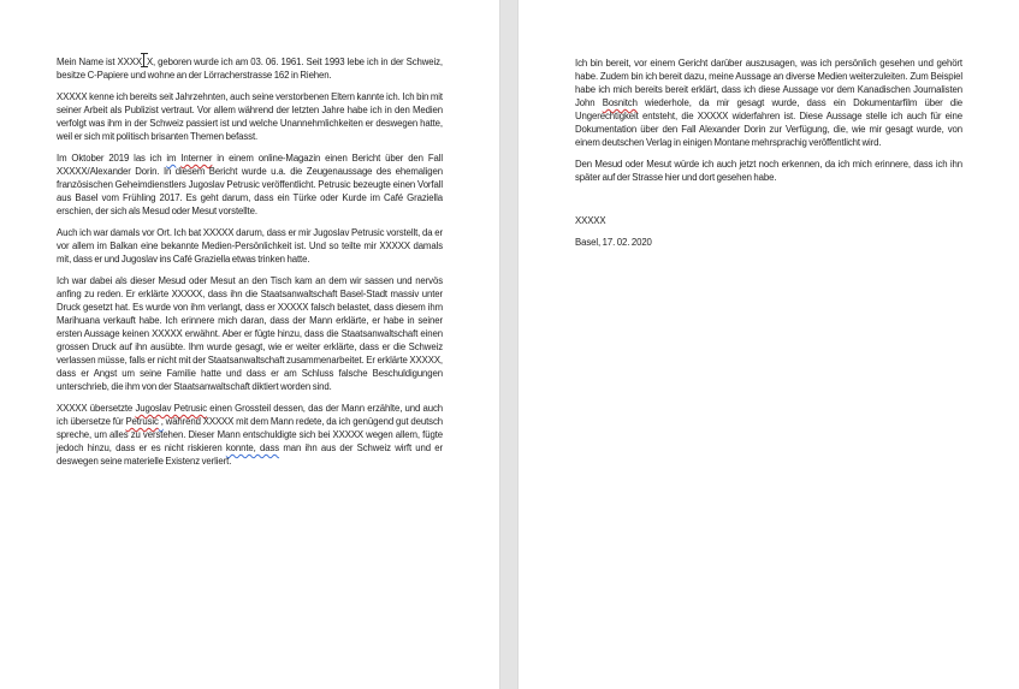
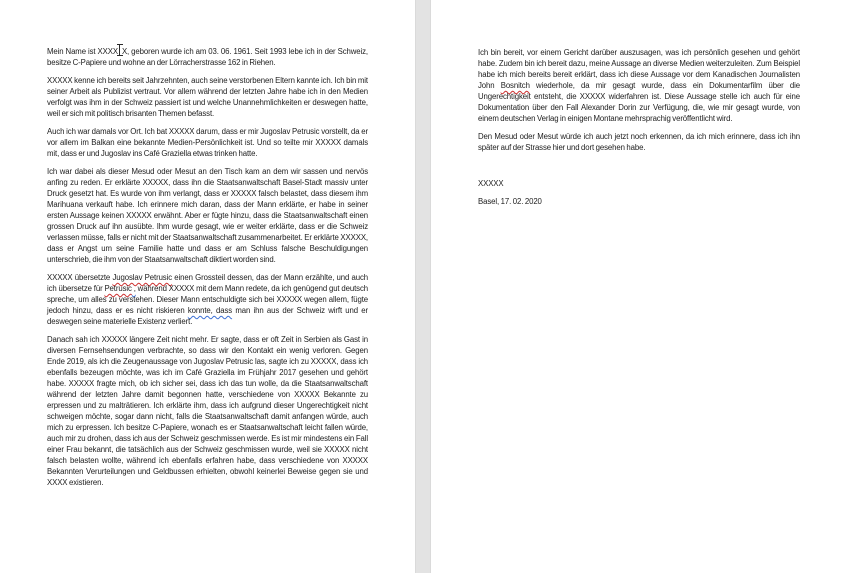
  Mein Name ist XXXX X, geboren wurde ich am 03. 06. 1961. Seit 1993 lebe ich in der Schweiz, besitze C-Papiere und wohne an der Lörracherstrasse 162 in Riehen.
  XXXXX kenne ich bereits seit Jahrzehnten, auch seine verstorbenen Eltern kannte ich. Ich bin mit seiner Arbeit als Publizist vertraut. Vor allem während der letzten Jahre habe ich in den Medien verfolgt was ihm in der Schweiz passiert ist und welche Unannehmlichkeiten er deswegen hatte, weil er sich mit politisch brisanten Themen befasst.
- Im Oktober 2019 las ich im Interner in einem online-Magazin einen Bericht über den Fall XXXXX/Alexander Dorin. In diesem Bericht wurde u.a. die Zeugenaussage des ehemaligen französischen Geheimdienstlers Jugoslav Petrusic veröffentlicht. Petrusic bezeugte einen Vorfall aus Basel vom Frühling 2017. Es geht darum, dass ein Türke oder Kurde im Café Graziella erschien, der sich als Mesud oder Mesut vorstellte.
  Auch ich war damals vor Ort. Ich bat XXXXX darum, dass er mir Jugoslav Petrusic vorstellt, da er vor allem im Balkan eine bekannte Medien-Persönlichkeit ist. Und so teilte mir XXXXX damals mit, dass er und Jugoslav ins Café Graziella etwas trinken hatte.
  Ich war dabei als dieser Mesud oder Mesut an den Tisch kam an dem wir sassen und nervös anfing zu reden. Er erklärte XXXXX, dass ihn die Staatsanwaltschaft Basel-Stadt massiv unter Druck gesetzt hat. Es wurde von ihm verlangt, dass er XXXXX falsch belastet, dass diesem ihm Marihuana verkauft habe. Ich erinnere mich daran, dass der Mann erklärte, er habe in seiner ersten Aussage keinen XXXXX erwähnt. Aber er fügte hinzu, dass die Staatsanwaltschaft einen grossen Druck auf ihn ausübte. Ihm wurde gesagt, wie er weiter erklärte, dass er die Schweiz verlassen müsse, falls er nicht mit der Staatsanwaltschaft zusammenarbeitet. Er erklärte XXXXX, dass er Angst um seine Familie hatte und dass er am Schluss falsche Beschuldigungen unterschrieb, die ihm von der Staatsanwaltschaft diktiert worden sind.
  XXXXX übersetzte Jugoslav Petrusic einen Grossteil dessen, das der Mann erzählte, und auch ich übersetze für Petrusic , während XXXXX mit dem Mann redete, da ich genügend gut deutsch spreche, um alles zu verstehen. Dieser Mann entschuldigte sich bei XXXXX wegen allem, fügte jedoch hinzu, dass er es nicht riskieren konnte, dass man ihn aus der Schweiz wirft und er deswegen seine materielle Existenz verliert.
+ Danach sah ich XXXXX längere Zeit nicht mehr. Er sagte, dass er oft Zeit in Serbien als Gast in diversen Fernsehsendungen verbrachte, so dass wir den Kontakt ein wenig verloren. Gegen Ende 2019, als ich die Zeugenaussage von Jugoslav Petrusic las, sagte ich zu XXXXX, dass ich ebenfalls bezeugen möchte, was ich im Café Graziella im Frühjahr 2017 gesehen und gehört habe. XXXXX fragte mich, ob ich sicher sei, dass ich das tun wolle, da die Staatsanwaltschaft während der letzten Jahre damit begonnen hatte, verschiedene von XXXXX Bekannte zu erpressen und zu malträtieren. Ich erklärte ihm, dass ich aufgrund dieser Ungerechtigkeit nicht schweigen möchte, sogar dann nicht, falls die Staatsanwaltschaft damit anfangen würde, auch mich zu erpressen. Ich besitze C-Papiere, wonach es er Staatsanwaltschaft leicht fallen würde, auch mir zu drohen, dass ich aus der Schweiz geschmissen werde. Es ist mir mindestens ein Fall einer Frau bekannt, die tatsächlich aus der Schweiz geschmissen wurde, weil sie XXXXX nicht falsch belasten wollte, während ich ebenfalls erfahren habe, dass verschiedene von XXXXX Bekannten Verurteilungen und Geldbussen erhielten, obwohl keinerlei Beweise gegen sie und XXXX existieren.
  Ich bin bereit, vor einem Gericht darüber auszusagen, was ich persönlich gesehen und gehört habe. Zudem bin ich bereit dazu, meine Aussage an diverse Medien weiterzuleiten. Zum Beispiel habe ich mich bereits bereit erklärt, dass ich diese Aussage vor dem Kanadischen Journalisten John Bosnitch wiederhole, da mir gesagt wurde, dass ein Dokumentarfilm über die Ungerechtigkeit entsteht, die XXXXX widerfahren ist. Diese Aussage stelle ich auch für eine Dokumentation über den Fall Alexander Dorin zur Verfügung, die, wie mir gesagt wurde, von einem deutschen Verlag in einigen Montane mehrsprachig veröffentlicht wird.
  Den Mesud oder Mesut würde ich auch jetzt noch erkennen, da ich mich erinnere, dass ich ihn später auf der Strasse hier und dort gesehen habe.
  XXXXX
  Basel, 17. 02. 2020
